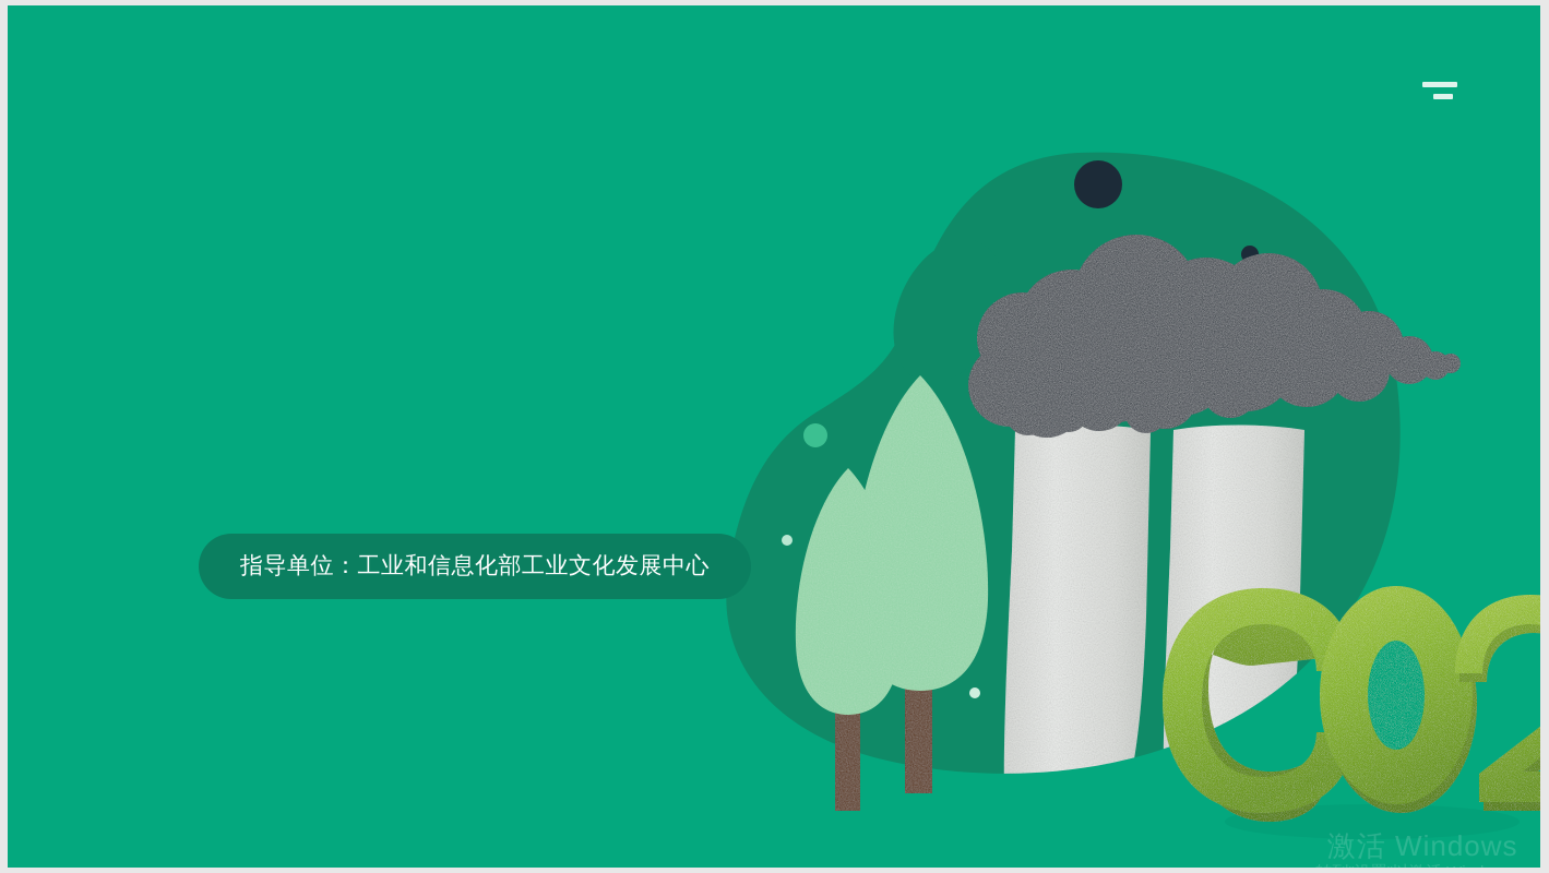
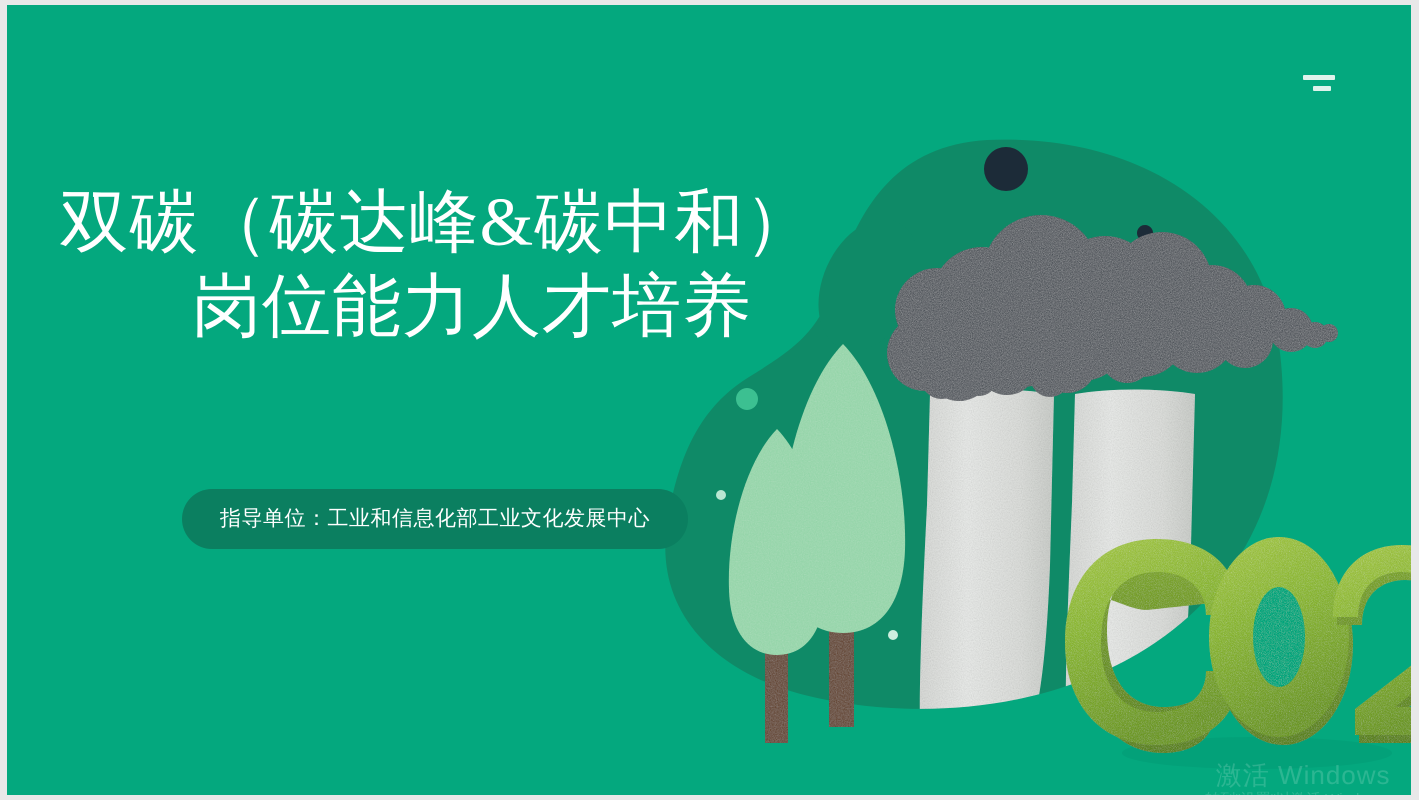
+ 双碳（碳达峰&碳中和）
+ 岗位能力人才培养
  指导单位：工业和信息化部工业文化发展中心
  激活 Windows
